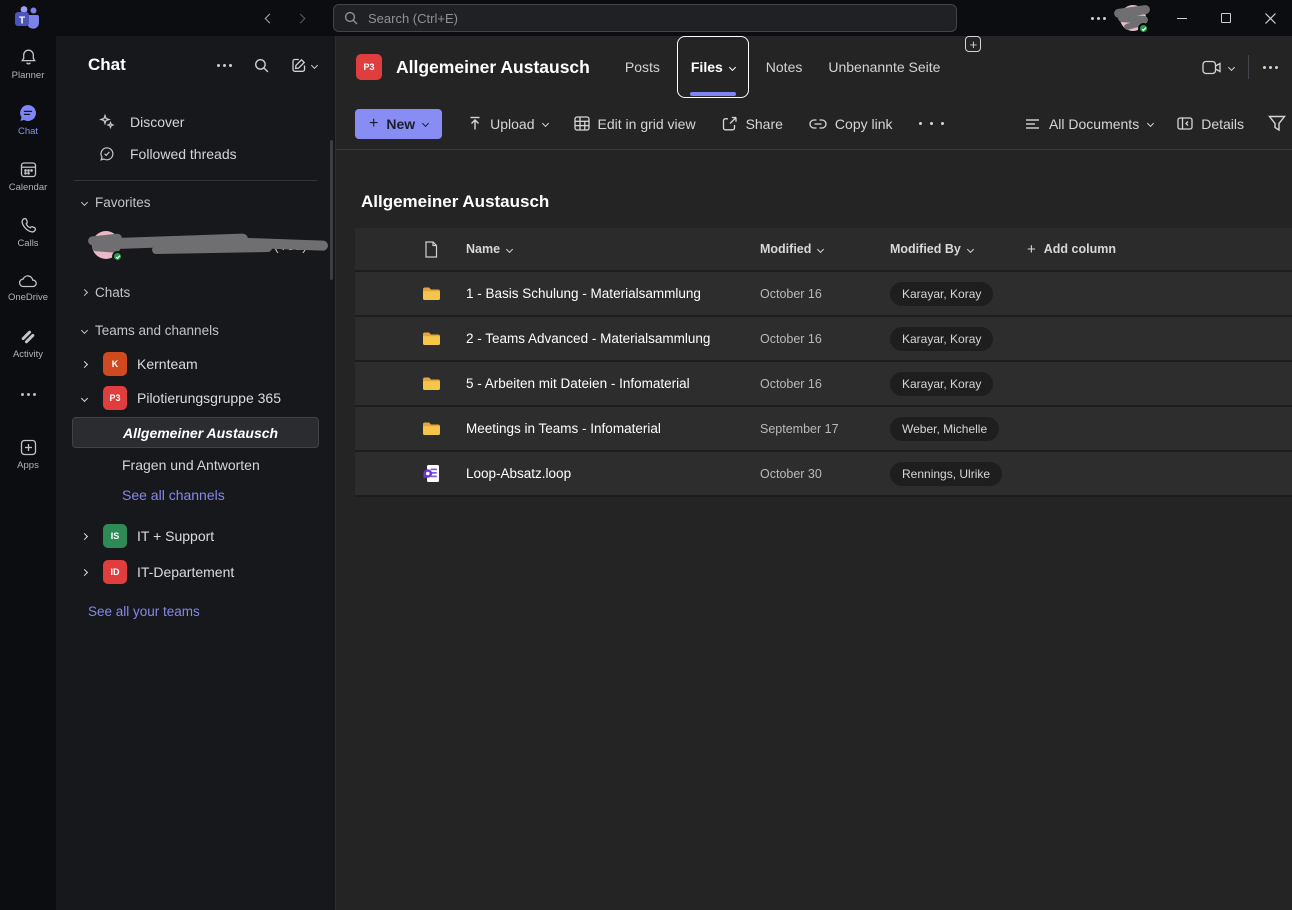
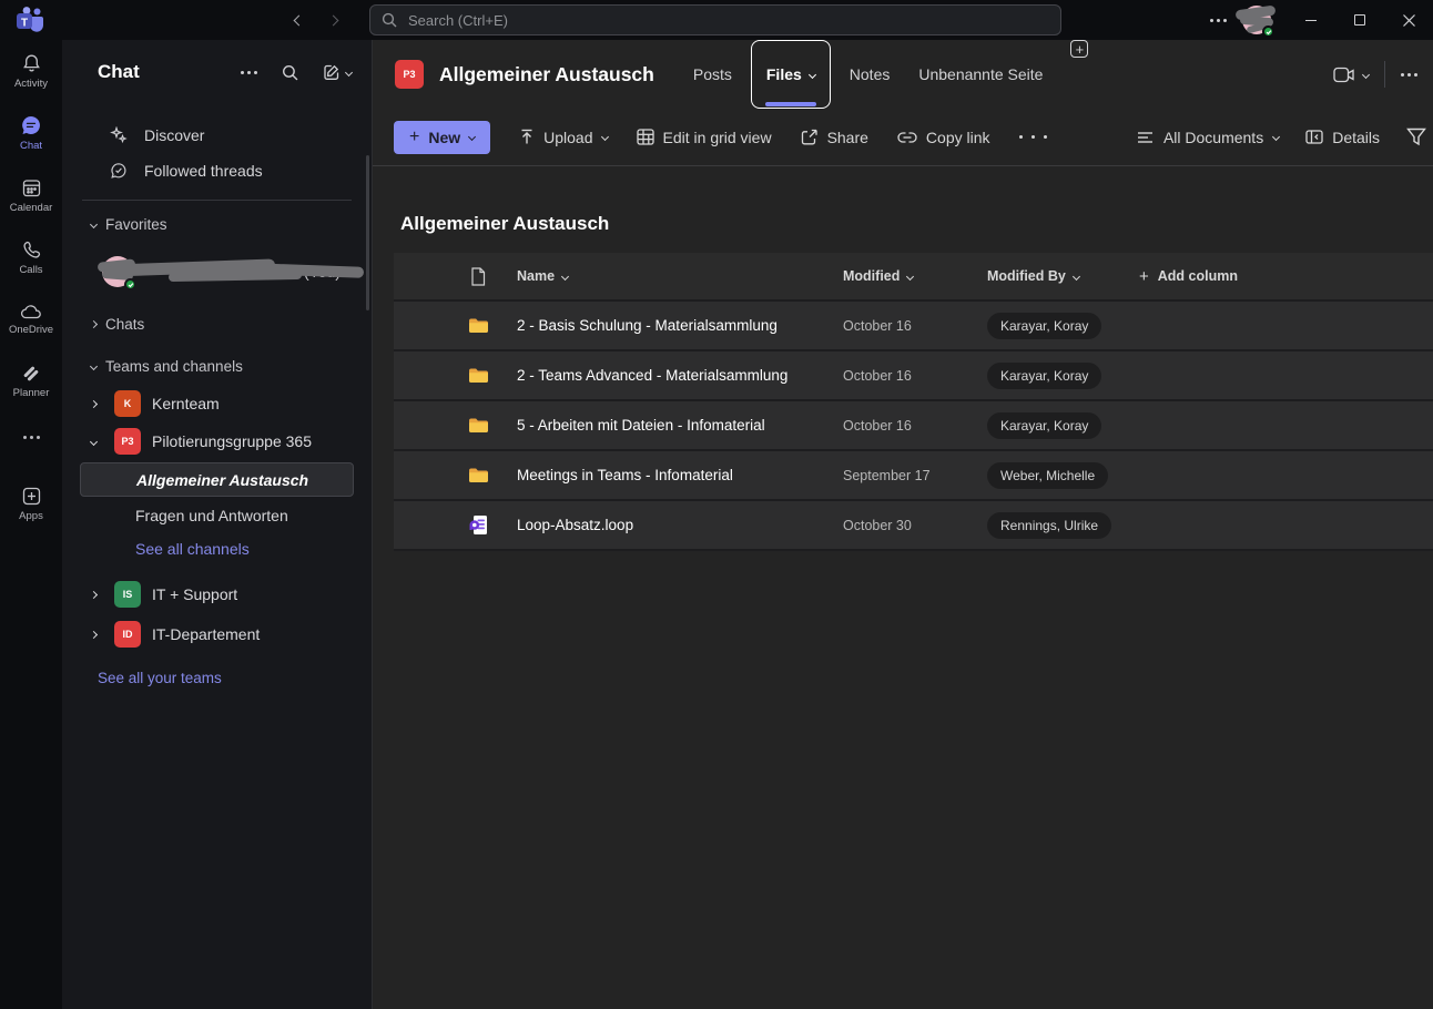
  T
  Search (Ctrl+E)
- Planner
+ Activity
  Chat
  Calendar
  Calls
  OneDrive
- Activity
+ Planner
  Apps
  Chat
  Discover
  Followed threads
  Favorites
  Chats
  Teams and channels
  K
  Kernteam
  P3
  Pilotierungsgruppe 365
  Allgemeiner Austausch
  Fragen und Antworten
  See all channels
  IS
  IT + Support
  ID
  IT-Departement
  See all your teams
  P3
  Allgemeiner Austausch
  Posts
  Files
  Notes
  Unbenannte Seite
  +
  +
  New
  Upload
  Edit in grid view
  Share
  Copy link
  All Documents
  Details
  Allgemeiner Austausch
  Name
  Modified
  Modified By
  +
  Add column
- 1 - Basis Schulung - Materialsammlung
+ 2 - Basis Schulung - Materialsammlung
  October 16
  Karayar, Koray
  2 - Teams Advanced - Materialsammlung
  October 16
  Karayar, Koray
  5 - Arbeiten mit Dateien - Infomaterial
  October 16
  Karayar, Koray
  Meetings in Teams - Infomaterial
  September 17
  Weber, Michelle
  Loop-Absatz.loop
  October 30
  Rennings, Ulrike
